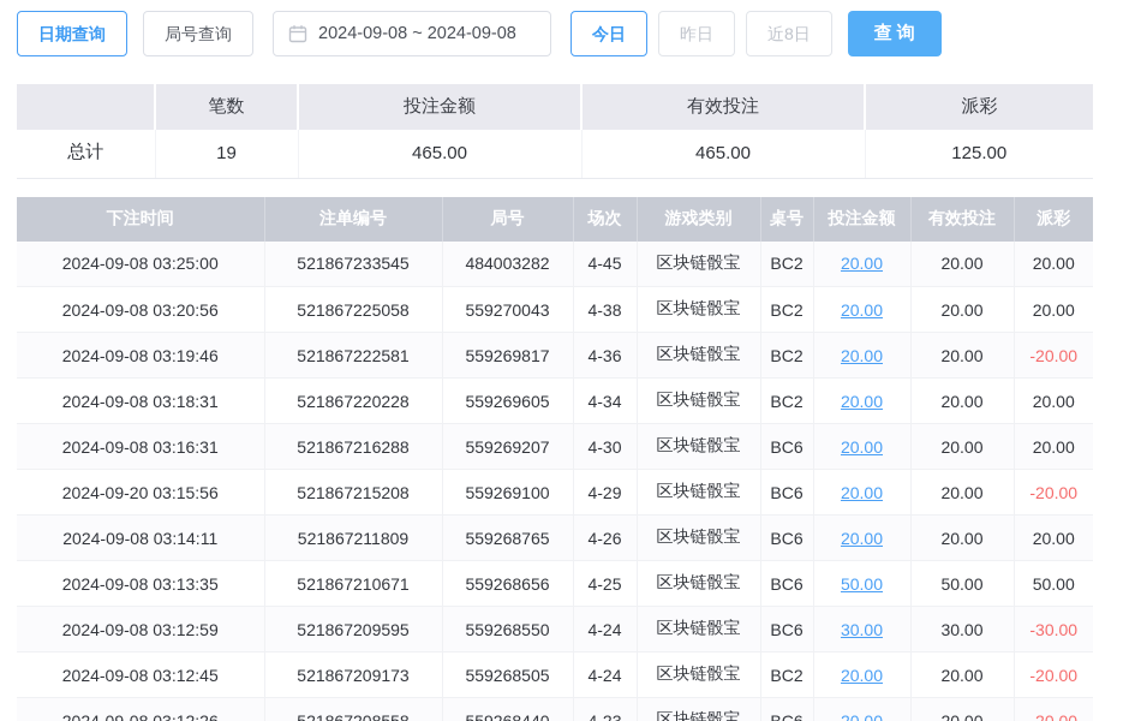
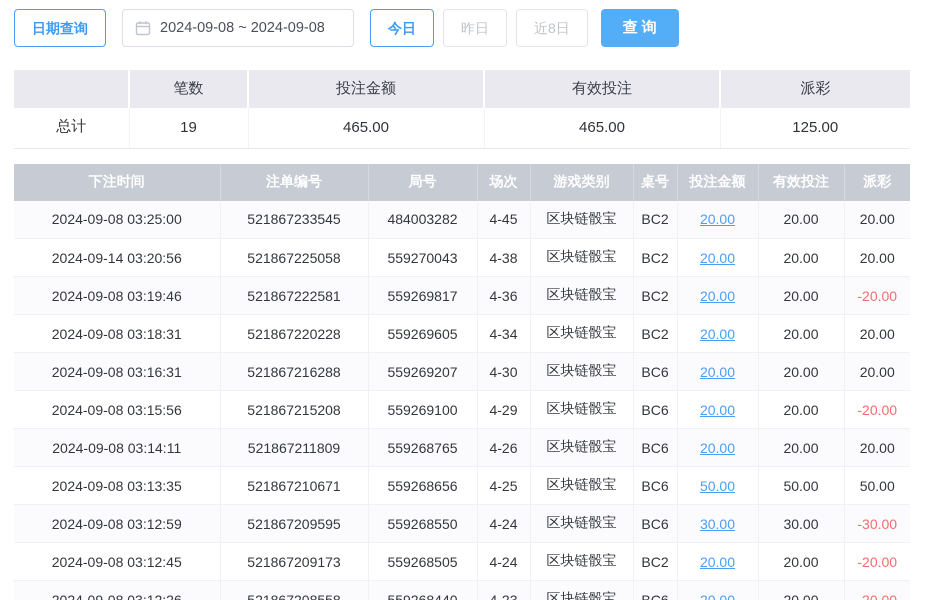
  日期查询
- 局号查询
  2024-09-08 ~ 2024-09-08
  今日
  昨日
  近8日
  查询
  	笔数	投注金额	有效投注	派彩
  总计	19	465.00	465.00	125.00
  下注时间	注单编号	局号	场次	游戏类别	桌号	投注金额	有效投注	派彩
  2024-09-08 03:25:00	521867233545	484003282	4-45	区块链骰宝	BC2	20.00	20.00	20.00
- 2024-09-08 03:20:56	521867225058	559270043	4-38	区块链骰宝	BC2	20.00	20.00	20.00
+ 2024-09-14 03:20:56	521867225058	559270043	4-38	区块链骰宝	BC2	20.00	20.00	20.00
  2024-09-08 03:19:46	521867222581	559269817	4-36	区块链骰宝	BC2	20.00	20.00	-20.00
  2024-09-08 03:18:31	521867220228	559269605	4-34	区块链骰宝	BC2	20.00	20.00	20.00
  2024-09-08 03:16:31	521867216288	559269207	4-30	区块链骰宝	BC6	20.00	20.00	20.00
- 2024-09-20 03:15:56	521867215208	559269100	4-29	区块链骰宝	BC6	20.00	20.00	-20.00
+ 2024-09-08 03:15:56	521867215208	559269100	4-29	区块链骰宝	BC6	20.00	20.00	-20.00
  2024-09-08 03:14:11	521867211809	559268765	4-26	区块链骰宝	BC6	20.00	20.00	20.00
  2024-09-08 03:13:35	521867210671	559268656	4-25	区块链骰宝	BC6	50.00	50.00	50.00
  2024-09-08 03:12:59	521867209595	559268550	4-24	区块链骰宝	BC6	30.00	30.00	-30.00
  2024-09-08 03:12:45	521867209173	559268505	4-24	区块链骰宝	BC2	20.00	20.00	-20.00
